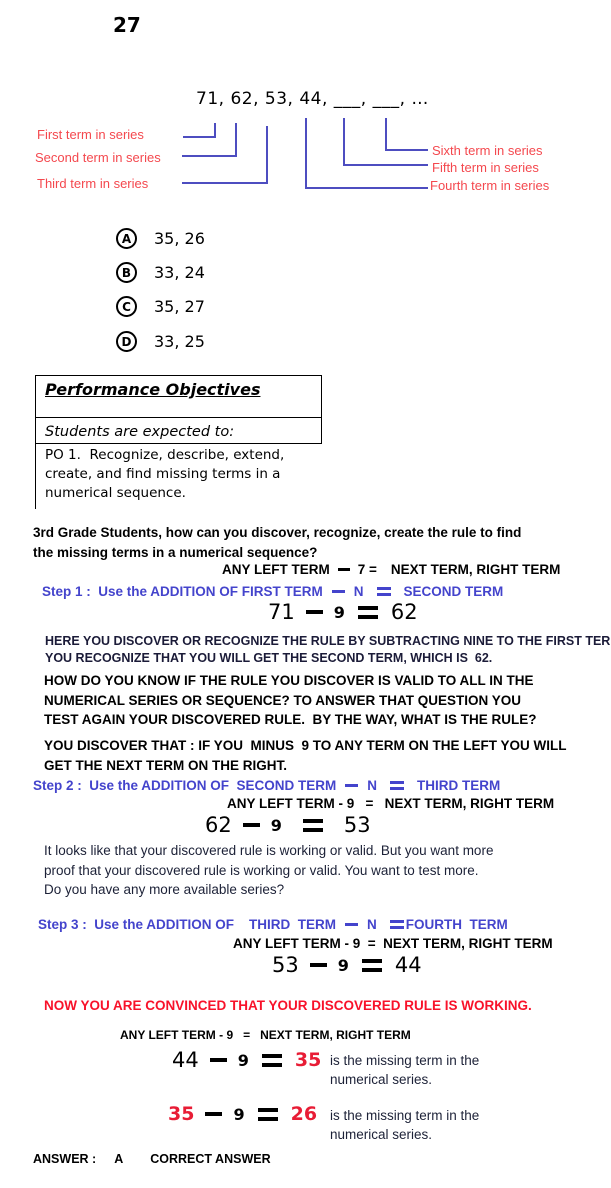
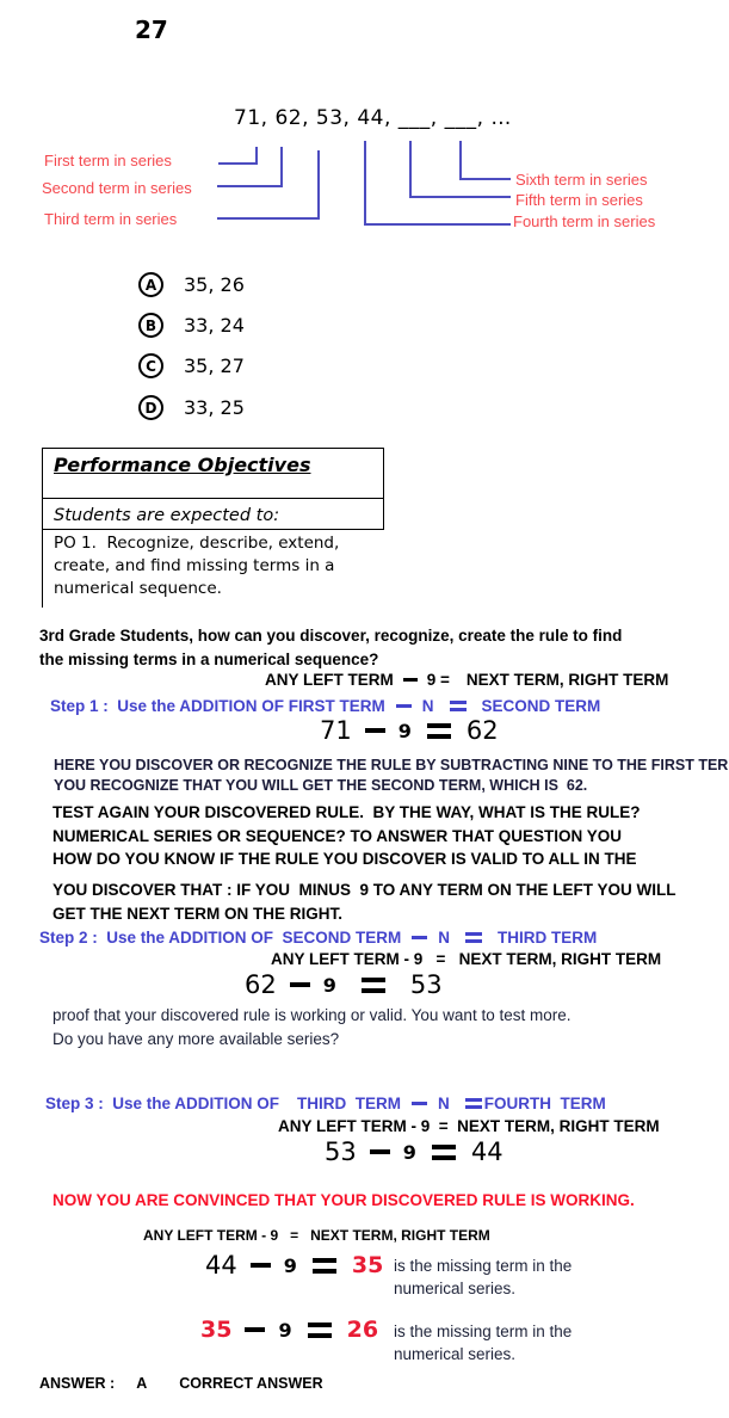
  27
  71, 62, 53, 44, ___, ___, …
  First term in series
  Second term in series
  Third term in series
  Sixth term in series
  Fifth term in series
  Fourth term in series
  A
  35, 26
  B
  33, 24
  C
  35, 27
  D
  33, 25
  Performance Objectives
  Students are expected to:
  PO 1. Recognize, describe, extend,
  create, and find missing terms in a
  numerical sequence.
  3rd Grade Students, how can you discover, recognize, create the rule to find
  the missing terms in a numerical sequence?
  ANY LEFT TERM
- 7 =
+ 9 =
  NEXT TERM, RIGHT TERM
  Step 1 : Use the ADDITION OF FIRST TERM
  N
  SECOND TERM
  71
  9
  62
  HERE YOU DISCOVER OR RECOGNIZE THE RULE BY SUBTRACTING NINE TO THE FIRST TER
  YOU RECOGNIZE THAT YOU WILL GET THE SECOND TERM, WHICH IS 62.
- HOW DO YOU KNOW IF THE RULE YOU DISCOVER IS VALID TO ALL IN THE
+ TEST AGAIN YOUR DISCOVERED RULE. BY THE WAY, WHAT IS THE RULE?
  NUMERICAL SERIES OR SEQUENCE? TO ANSWER THAT QUESTION YOU
- TEST AGAIN YOUR DISCOVERED RULE. BY THE WAY, WHAT IS THE RULE?
+ HOW DO YOU KNOW IF THE RULE YOU DISCOVER IS VALID TO ALL IN THE
  YOU DISCOVER THAT : IF YOU MINUS 9 TO ANY TERM ON THE LEFT YOU WILL
  GET THE NEXT TERM ON THE RIGHT.
  Step 2 : Use the ADDITION OF SECOND TERM
  N
  THIRD TERM
  ANY LEFT TERM - 9 = NEXT TERM, RIGHT TERM
  62
  9
  53
- It looks like that your discovered rule is working or valid. But you want more
  proof that your discovered rule is working or valid. You want to test more.
  Do you have any more available series?
  Step 3 : Use the ADDITION OF THIRD TERM
  N
  FOURTH TERM
  ANY LEFT TERM - 9 = NEXT TERM, RIGHT TERM
  53
  9
  44
  NOW YOU ARE CONVINCED THAT YOUR DISCOVERED RULE IS WORKING.
  ANY LEFT TERM - 9 = NEXT TERM, RIGHT TERM
  44
  9
  35
  is the missing term in the
  numerical series.
  35
  9
  26
  is the missing term in the
  numerical series.
  ANSWER :
  A
  CORRECT ANSWER
